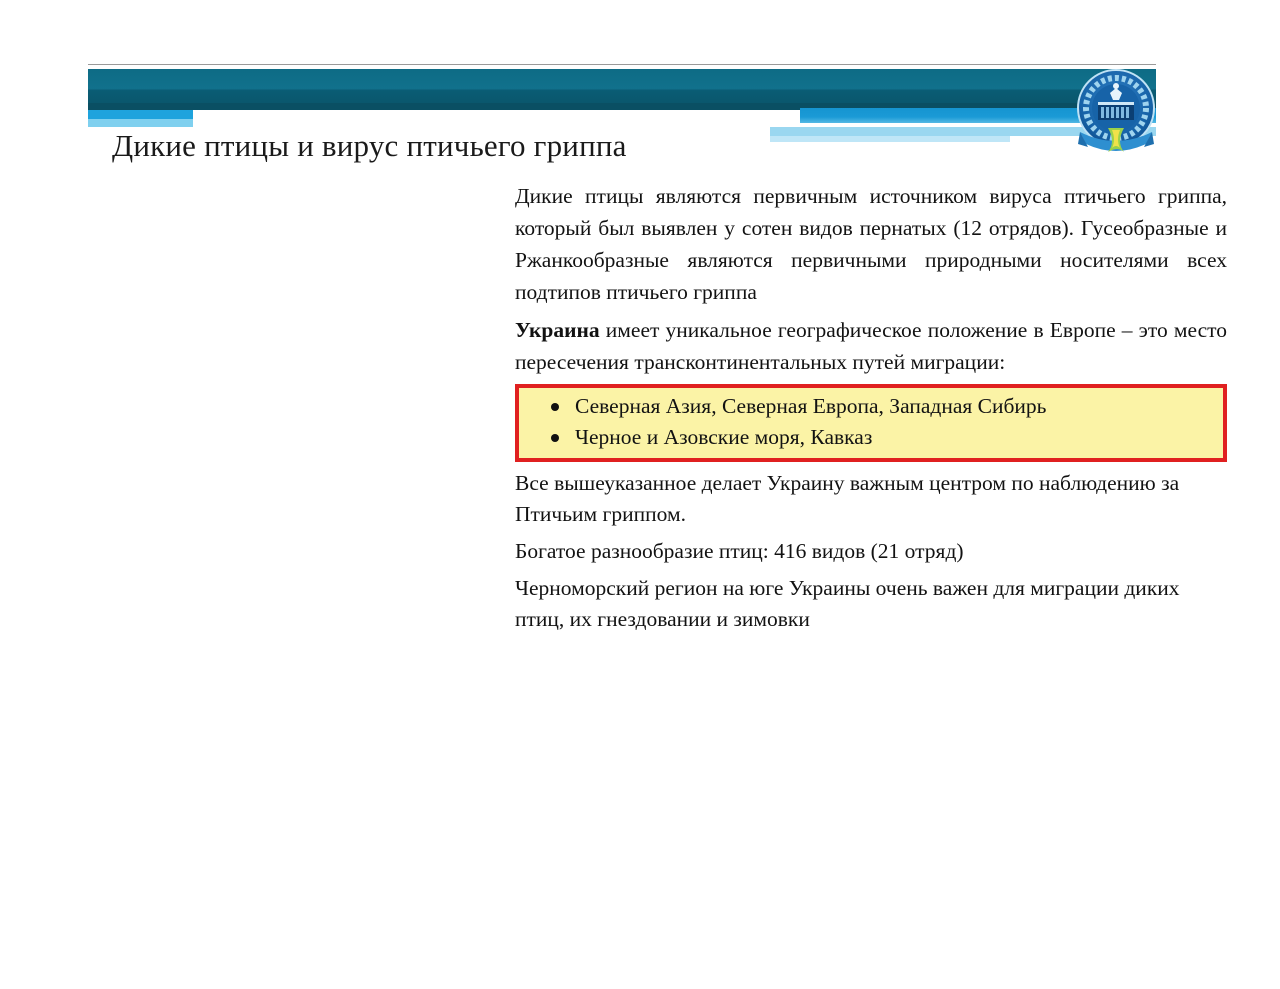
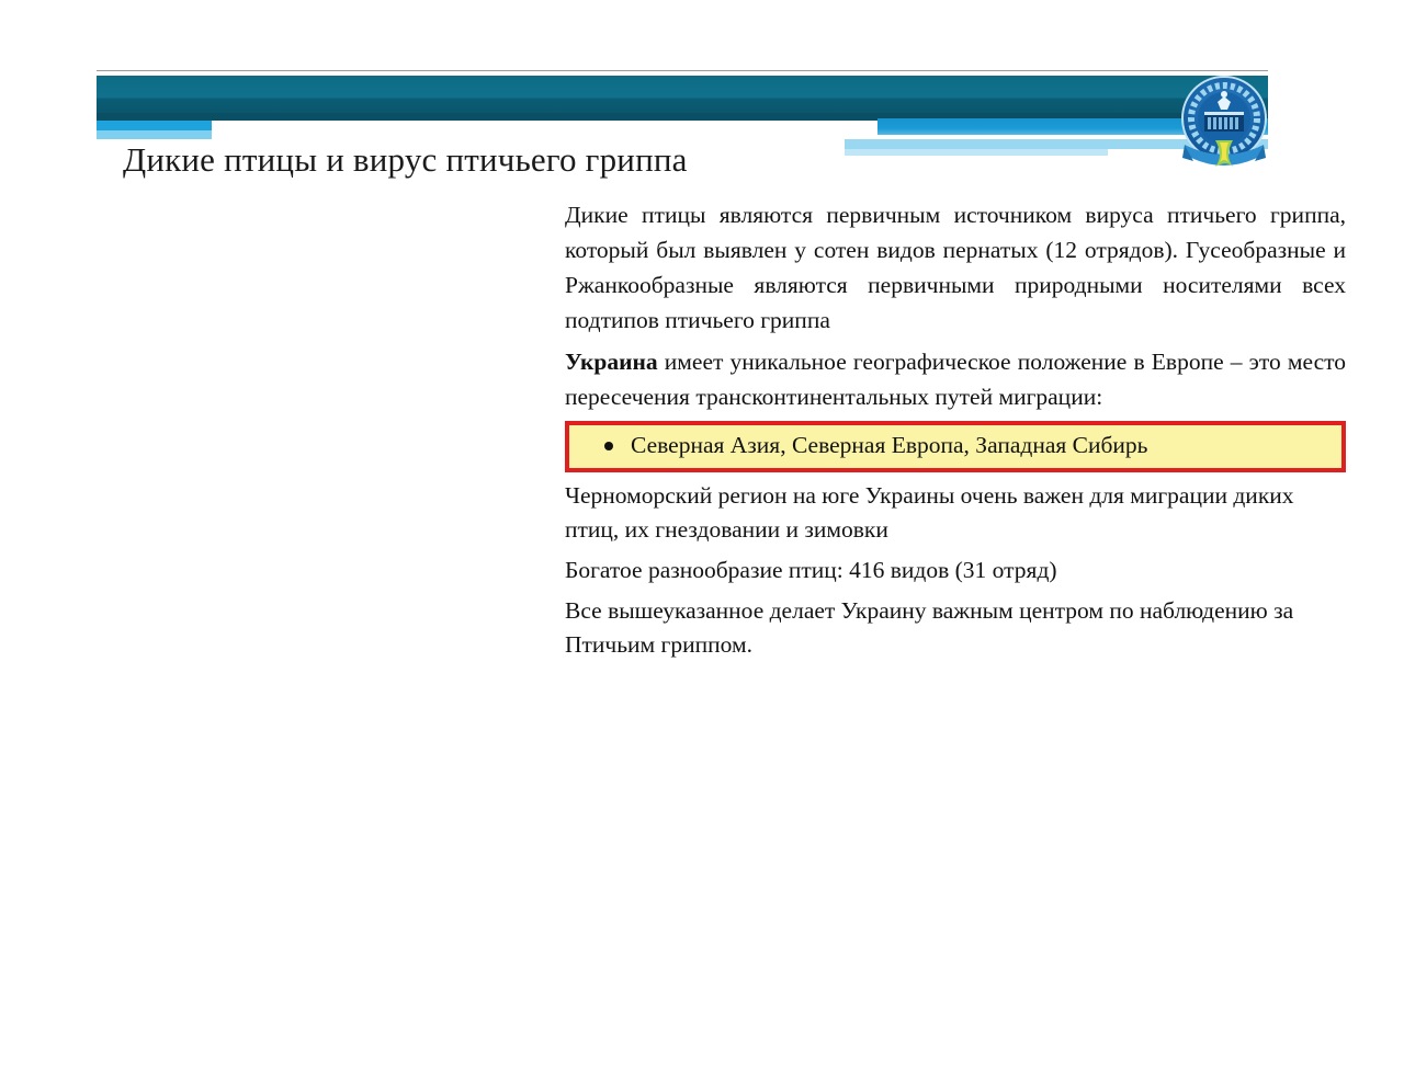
  Дикие птицы и вирус птичьего гриппа
  Дикие птицы являются первичным источником вируса птичьего гриппа, который был выявлен у сотен видов пернатых (12 отрядов). Гусеобразные и Ржанкообразные являются первичными природными носителями всех подтипов птичьего гриппа
  Украина имеет уникальное географическое положение в Европе – это место пересечения трансконтинентальных путей миграции:
  Северная Азия, Северная Европа, Западная Сибирь
- Черное и Азовские моря, Кавказ
- Все вышеуказанное делает Украину важным центром по наблюдению за Птичьим гриппом.
+ Черноморский регион на юге Украины очень важен для миграции диких птиц, их гнездовании и зимовки
- Богатое разнообразие птиц: 416 видов (21 отряд)
+ Богатое разнообразие птиц: 416 видов (31 отряд)
- Черноморский регион на юге Украины очень важен для миграции диких птиц, их гнездовании и зимовки
+ Все вышеуказанное делает Украину важным центром по наблюдению за Птичьим гриппом.
